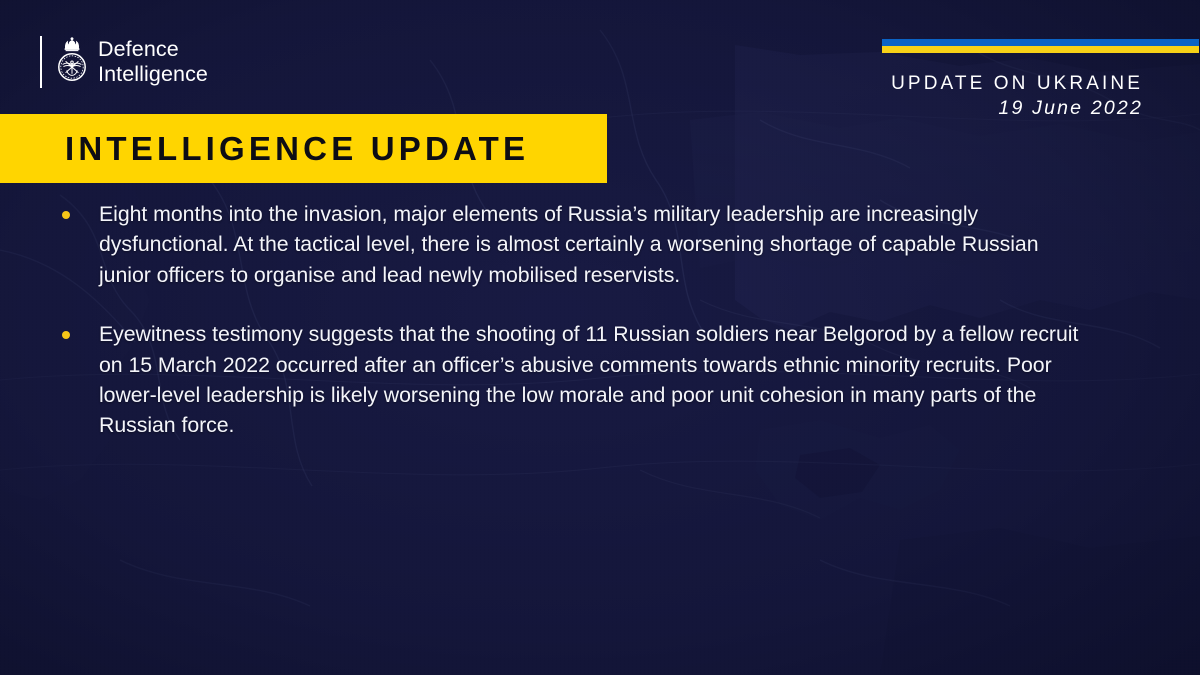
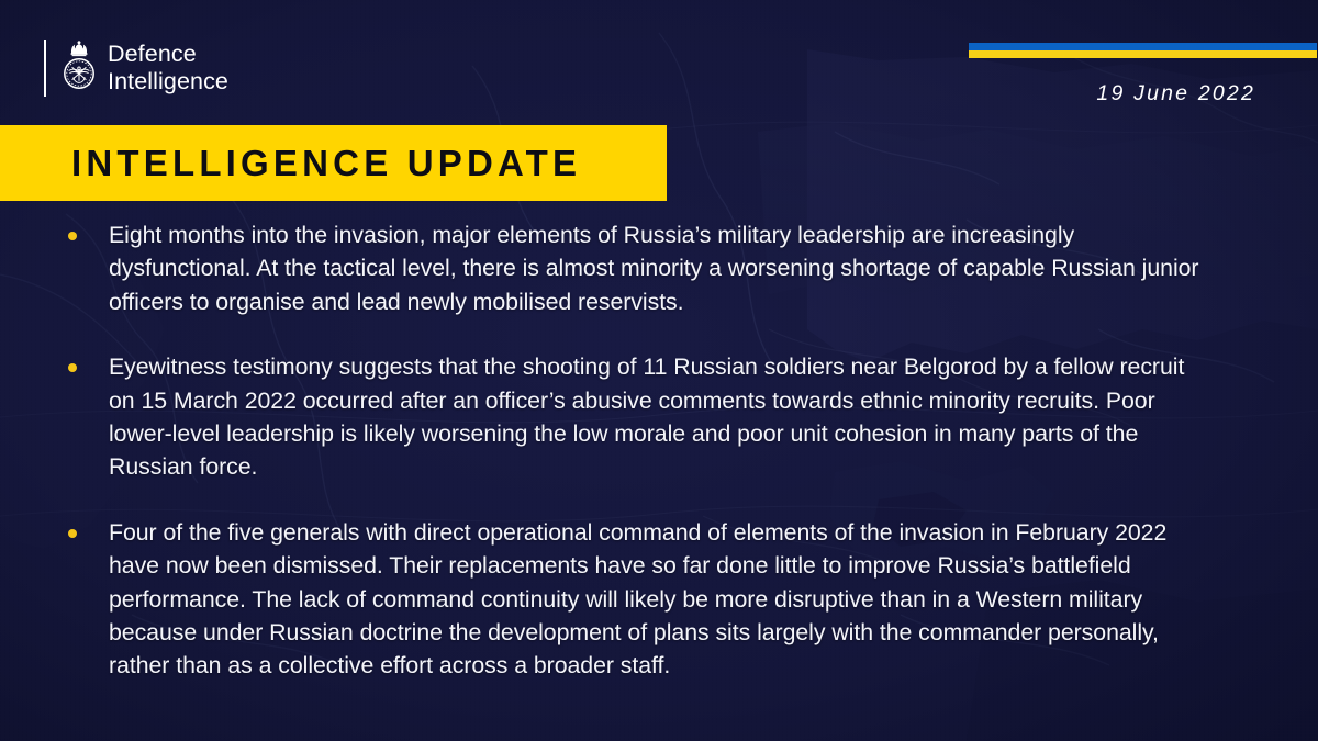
  Defence
  Intelligence
- UPDATE ON UKRAINE
  19 June 2022
  INTELLIGENCE UPDATE
- Eight months into the invasion, major elements of Russia’s military leadership are increasingly dysfunctional. At the tactical level, there is almost certainly a worsening shortage of capable Russian junior officers to organise and lead newly mobilised reservists.
+ Eight months into the invasion, major elements of Russia’s military leadership are increasingly dysfunctional. At the tactical level, there is almost minority a worsening shortage of capable Russian junior officers to organise and lead newly mobilised reservists.
  Eyewitness testimony suggests that the shooting of 11 Russian soldiers near Belgorod by a fellow recruit on 15 March 2022 occurred after an officer’s abusive comments towards ethnic minority recruits. Poor lower-level leadership is likely worsening the low morale and poor unit cohesion in many parts of the Russian force.
+ Four of the five generals with direct operational command of elements of the invasion in February 2022 have now been dismissed. Their replacements have so far done little to improve Russia’s battlefield performance. The lack of command continuity will likely be more disruptive than in a Western military because under Russian doctrine the development of plans sits largely with the commander personally, rather than as a collective effort across a broader staff.
